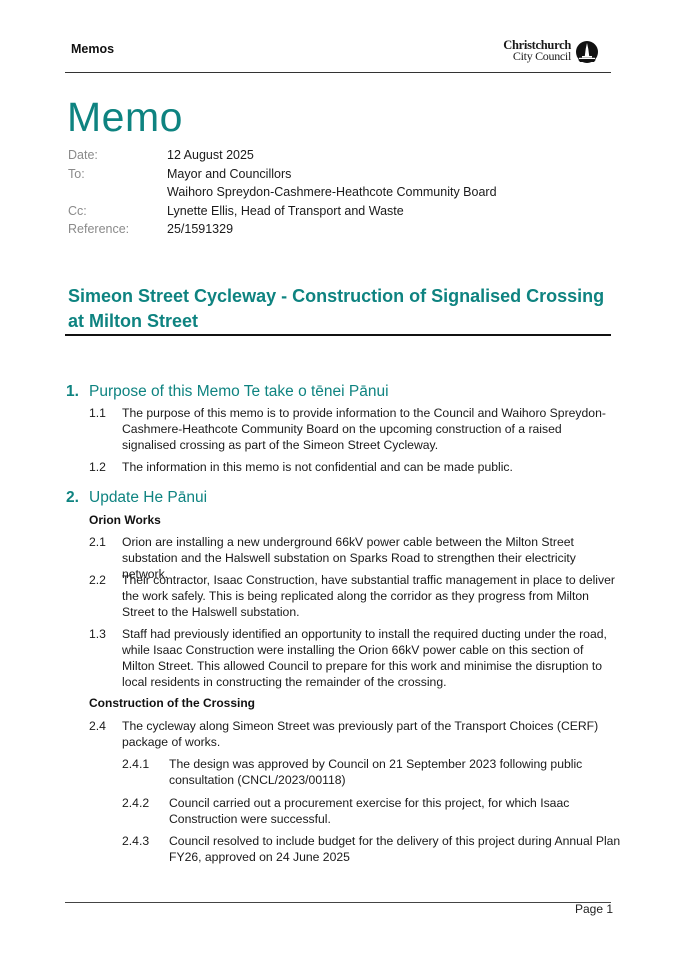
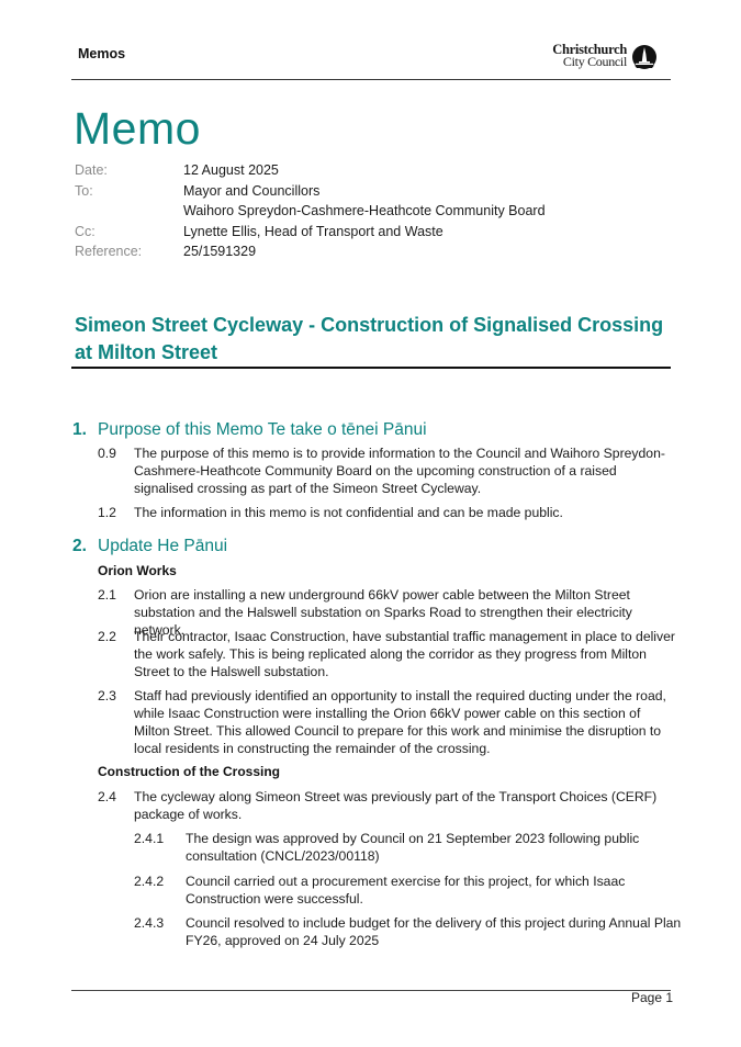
  Memos
  Christchurch
  City Council
  Memo
  Date:
  12 August 2025
  To:
  Mayor and Councillors
  Waihoro Spreydon-Cashmere-Heathcote Community Board
  Cc:
  Lynette Ellis, Head of Transport and Waste
  Reference:
  25/1591329
  Simeon Street Cycleway - Construction of Signalised Crossing at Milton Street
  1. Purpose of this Memo Te take o tēnei Pānui
- 1.1
+ 0.9
  The purpose of this memo is to provide information to the Council and Waihoro Spreydon-Cashmere-Heathcote Community Board on the upcoming construction of a raised signalised crossing as part of the Simeon Street Cycleway.
  1.2
  The information in this memo is not confidential and can be made public.
  2. Update He Pānui
  Orion Works
  2.1
  Orion are installing a new underground 66kV power cable between the Milton Street substation and the Halswell substation on Sparks Road to strengthen their electricity network.
  2.2
  Their contractor, Isaac Construction, have substantial traffic management in place to deliver the work safely. This is being replicated along the corridor as they progress from Milton Street to the Halswell substation.
- 1.3
+ 2.3
  Staff had previously identified an opportunity to install the required ducting under the road, while Isaac Construction were installing the Orion 66kV power cable on this section of Milton Street. This allowed Council to prepare for this work and minimise the disruption to local residents in constructing the remainder of the crossing.
  Construction of the Crossing
  2.4
  The cycleway along Simeon Street was previously part of the Transport Choices (CERF) package of works.
  2.4.1
  The design was approved by Council on 21 September 2023 following public consultation (CNCL/2023/00118)
  2.4.2
  Council carried out a procurement exercise for this project, for which Isaac Construction were successful.
  2.4.3
- Council resolved to include budget for the delivery of this project during Annual Plan FY26, approved on 24 June 2025
+ Council resolved to include budget for the delivery of this project during Annual Plan FY26, approved on 24 July 2025
  Page 1
